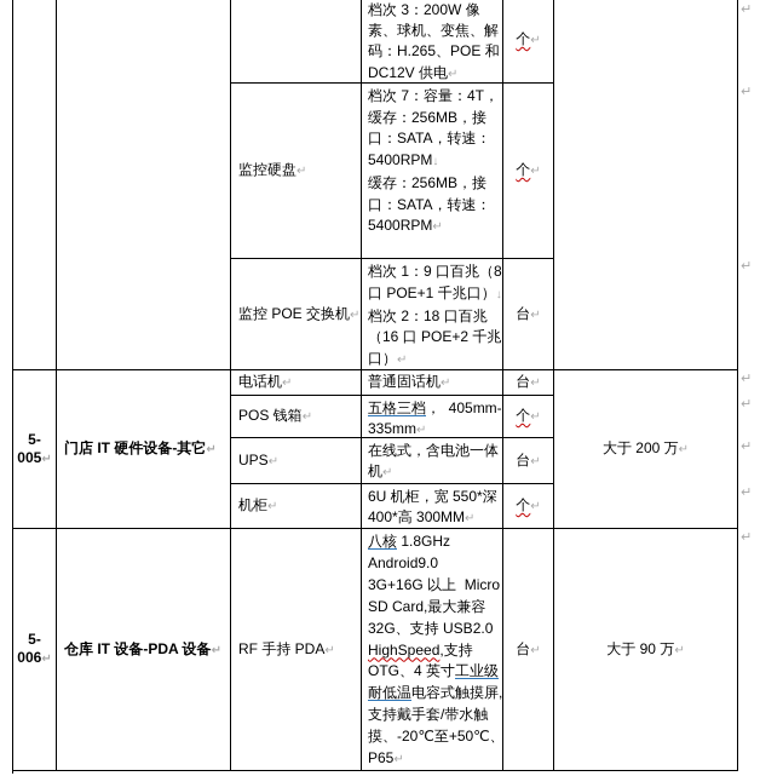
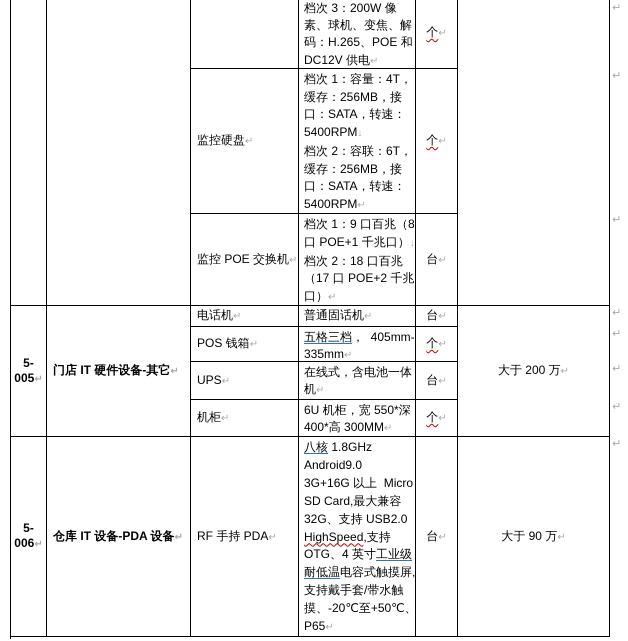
  5-
  005↵
  5-
  006↵
  门店 IT 硬件设备-其它↵
  仓库 IT 设备-PDA 设备↵
  监控硬盘↵
  监控 POE 交换机↵
  电话机↵
  POS 钱箱↵
  UPS↵
  机柜↵
  RF 手持 PDA↵
  档次 3：200W 像
  素、球机、变焦、解
  码：H.265、POE 和
  DC12V 供电↵
- 档次 7：容量：4T，
+ 档次 1：容量：4T，
  缓存：256MB，接
  口：SATA，转速：
  5400RPM↓
+ 档次 2：容联：6T，
  缓存：256MB，接
  口：SATA，转速：
  5400RPM↵
  档次 1：9 口百兆（8
  口 POE+1 千兆口）↓
  档次 2：18 口百兆
- （16 口 POE+2 千兆
+ （17 口 POE+2 千兆
  口）↵
  普通固话机↵
  五格三档， 405mm-
  335mm↵
  在线式，含电池一体
  机↵
  6U 机柜，宽 550*深
  400*高 300MM↵
  八核 1.8GHz
  Android9.0
  3G+16G 以上 Micro
  SD Card,最大兼容
  32G、支持 USB2.0
  HighSpeed,支持
  OTG、4 英寸工业级
  耐低温电容式触摸屏,
  支持戴手套/带水触
  摸、-20℃至+50℃、
  P65↵
  个↵
  个↵
  台↵
  台↵
  个↵
  台↵
  个↵
  台↵
  大于 200 万↵
  大于 90 万↵
  ↵
  ↵
  ↵
  ↵
  ↵
  ↵
  ↵
  ↵
